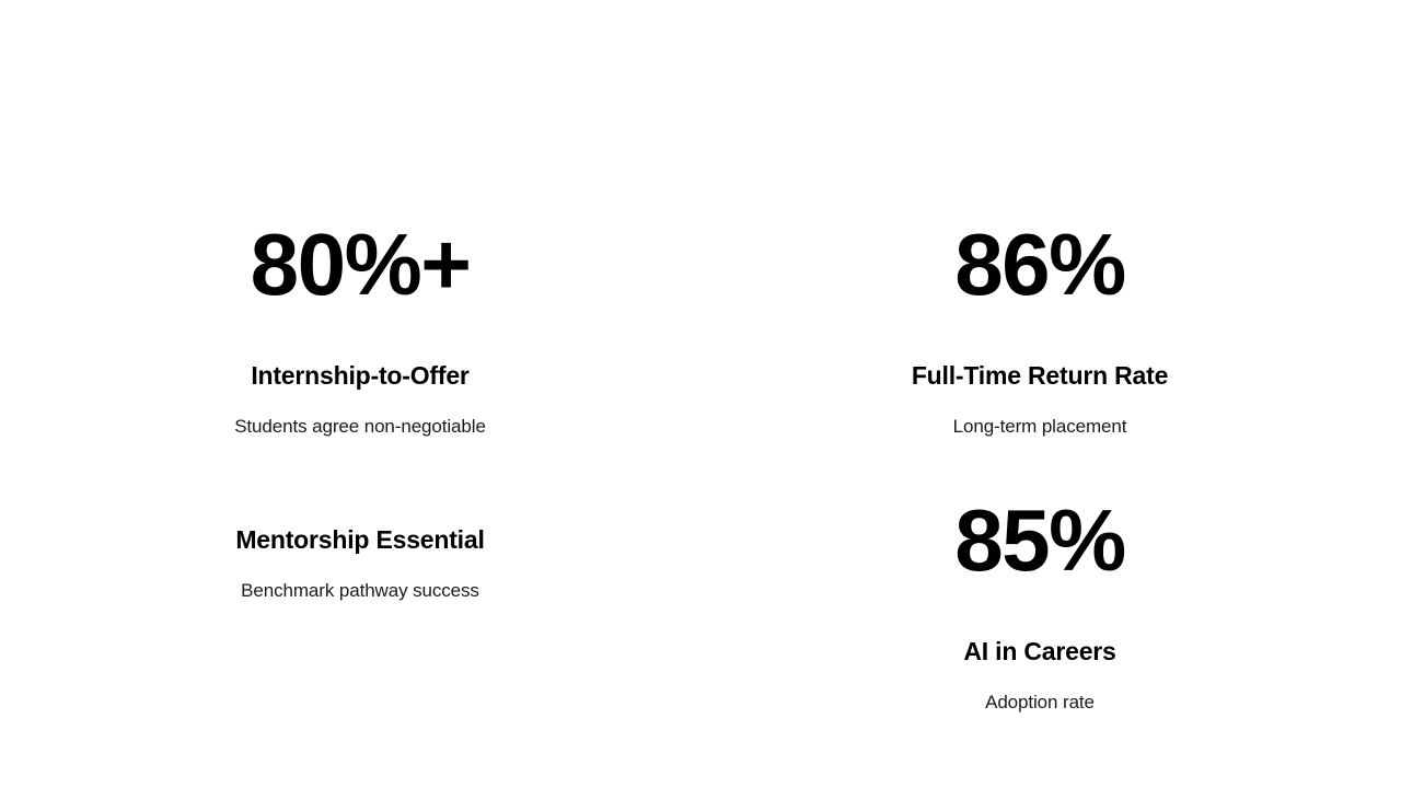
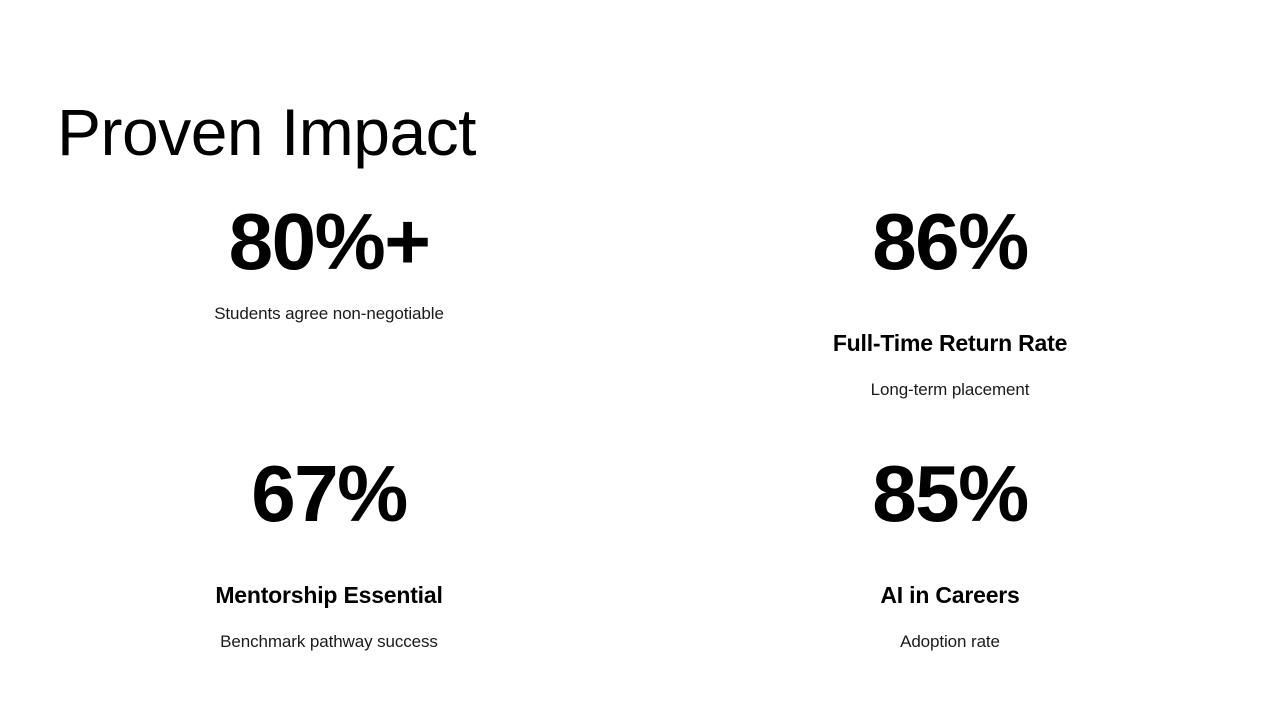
+ Proven Impact
  80%+
- Internship-to-Offer
  Students agree non-negotiable
  86%
  Full-Time Return Rate
  Long-term placement
+ 67%
  Mentorship Essential
  Benchmark pathway success
  85%
  AI in Careers
  Adoption rate
